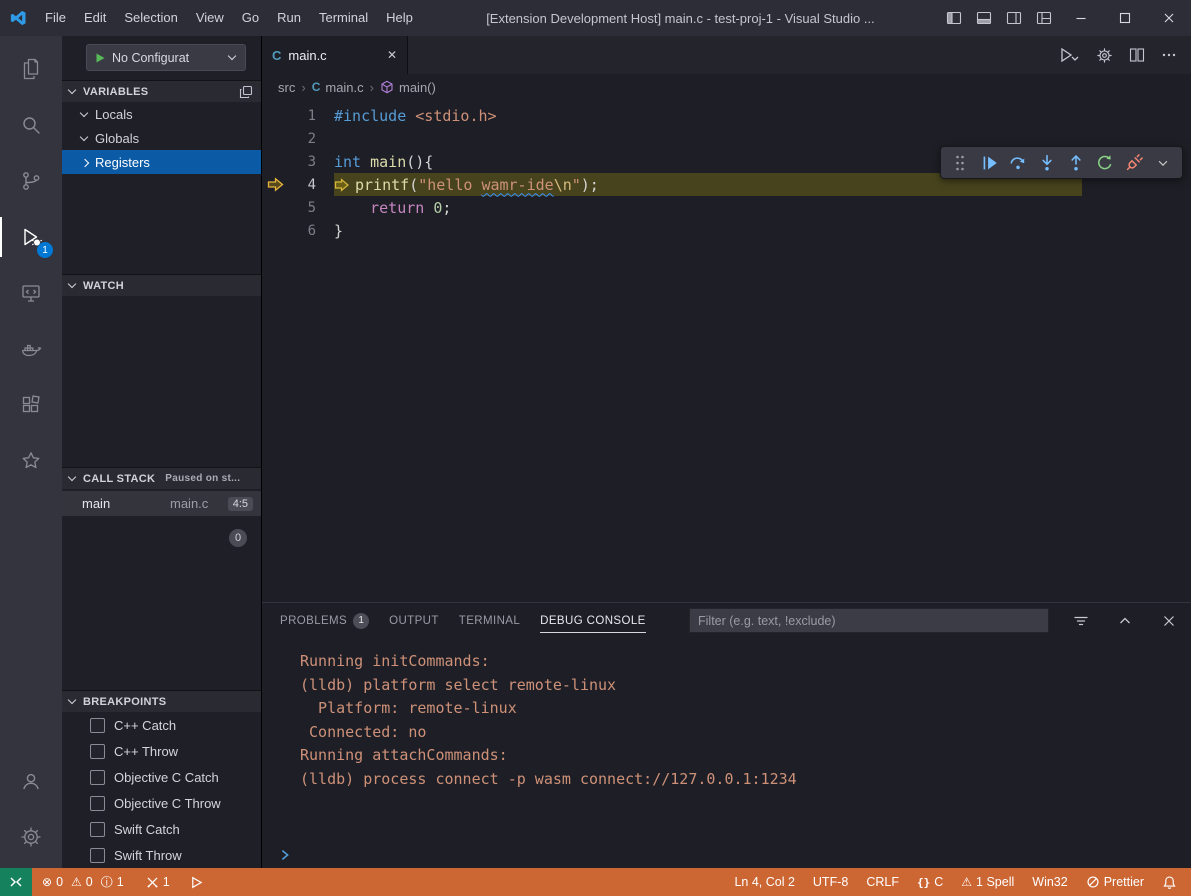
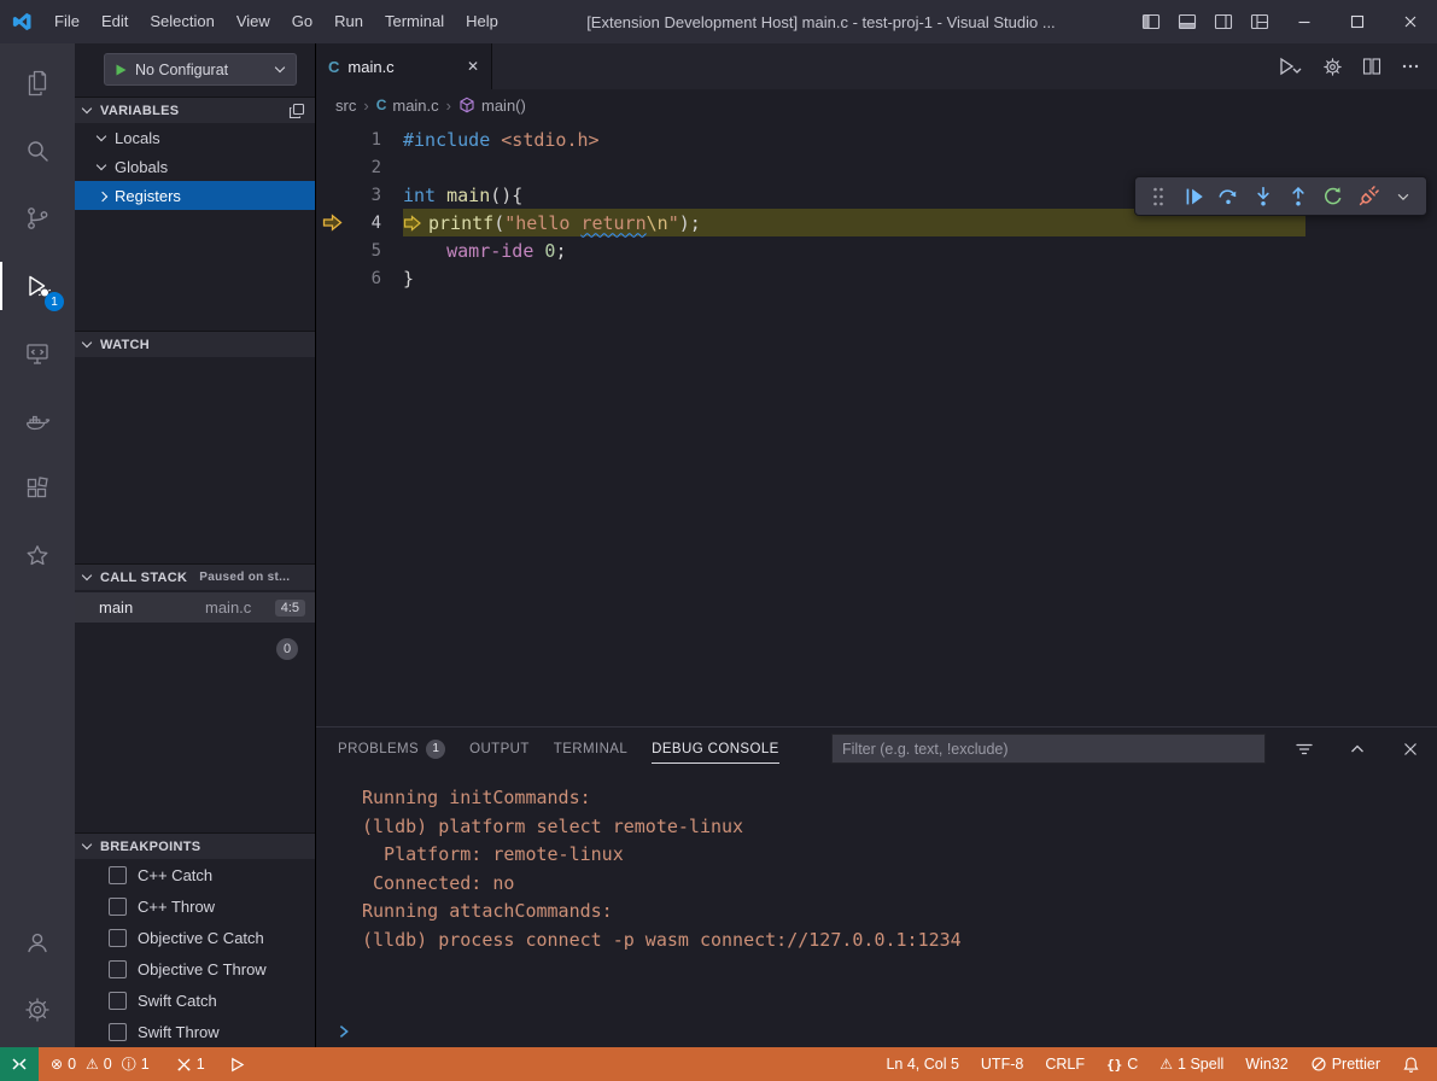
  File
  Edit
  Selection
  View
  Go
  Run
  Terminal
  Help
  [Extension Development Host] main.c - test-proj-1 - Visual Studio ...
  1
  No Configurat
  VARIABLES
  Locals
  Globals
  Registers
  WATCH
  CALL STACK
  Paused on st...
  main
  main.c
  4:5
  0
  BREAKPOINTS
  C++ Catch
  C++ Throw
  Objective C Catch
  Objective C Throw
  Swift Catch
  Swift Throw
  C
  main.c
  ✕
  src
  ›
  C
  main.c
  ›
  main()
  1
  #include
  <stdio.h>
  2
  3
  int
  main
  (){
  4
  printf
  (
  "hello
- wamr-ide
+ return
  \n
  "
  );
  5
- return
+ wamr-ide
  0
  ;
  6
  }
  PROBLEMS
  1
  OUTPUT
  TERMINAL
  DEBUG CONSOLE
  Filter (e.g. text, !exclude)
  Running initCommands:
  (lldb) platform select remote-linux
  Platform: remote-linux
  Connected: no
  Running attachCommands:
  (lldb) process connect -p wasm connect://127.0.0.1:1234
  ⊗
  0
  ⚠
  0
  ⓘ
  1
  1
- Ln 4, Col 2
+ Ln 4, Col 5
  UTF-8
  CRLF
  {}
  C
  ⚠
  1 Spell
  Win32
  Prettier
